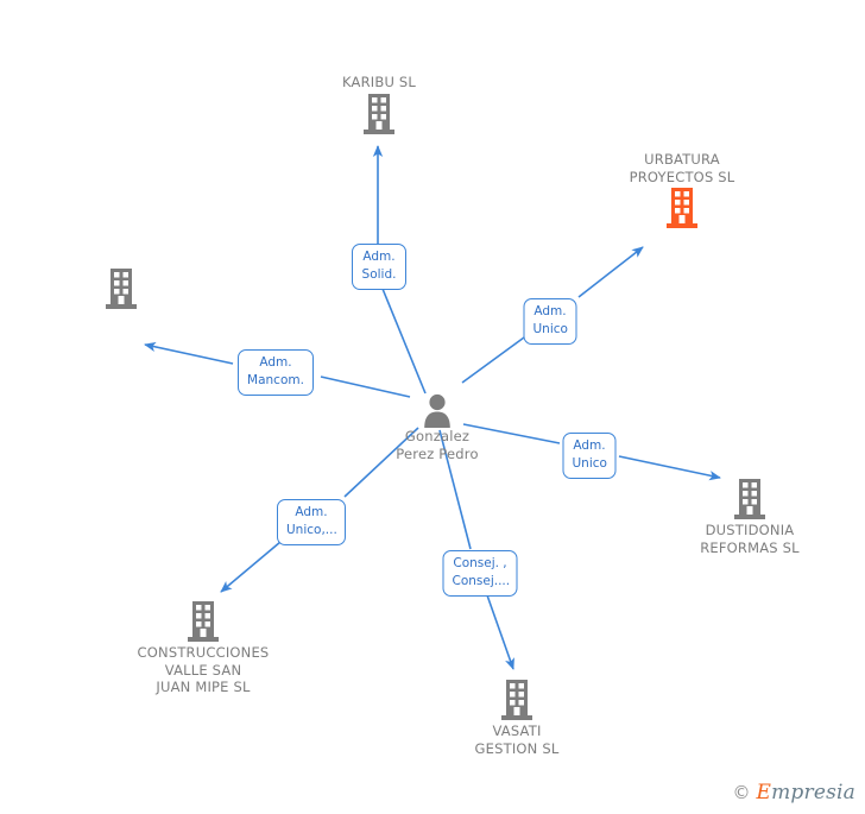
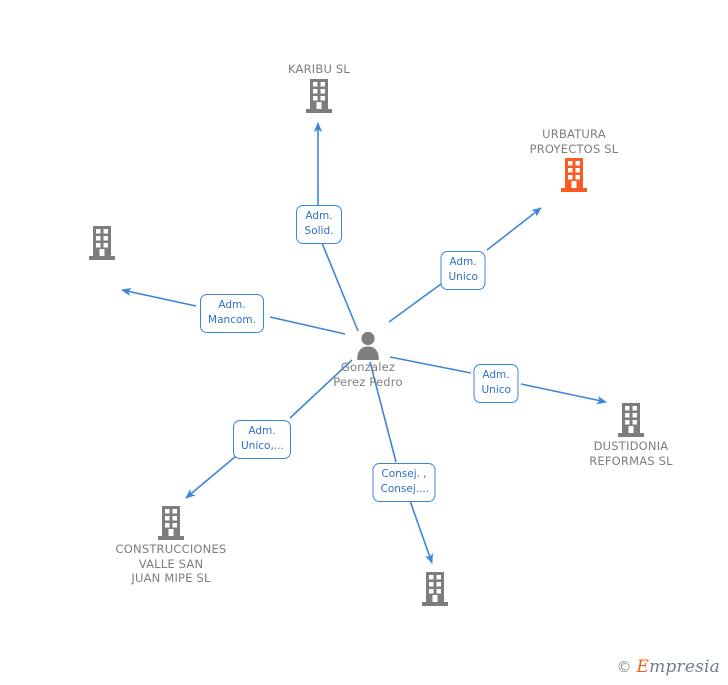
  KARIBU SL
  URBATURA
  PROYECTOS SL
  Gonzalez
  Perez Pedro
  DUSTIDONIA
  REFORMAS SL
  CONSTRUCCIONES
  VALLE SAN
  JUAN MIPE SL
- VASATI
- GESTION SL
  Adm.
  Solid.
  Adm.
  Unico
  Adm.
  Mancom.
  Adm.
  Unico
  Adm.
  Unico,...
  Consej. ,
  Consej....
  ©
  Empresia
